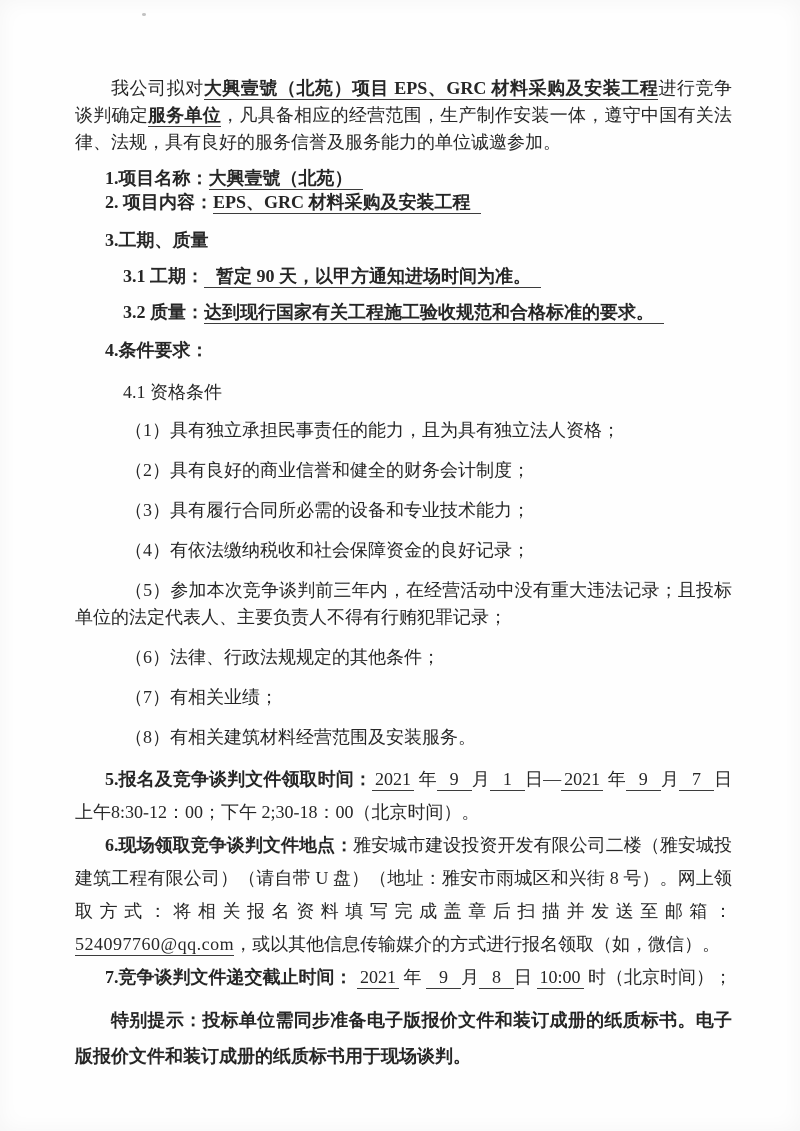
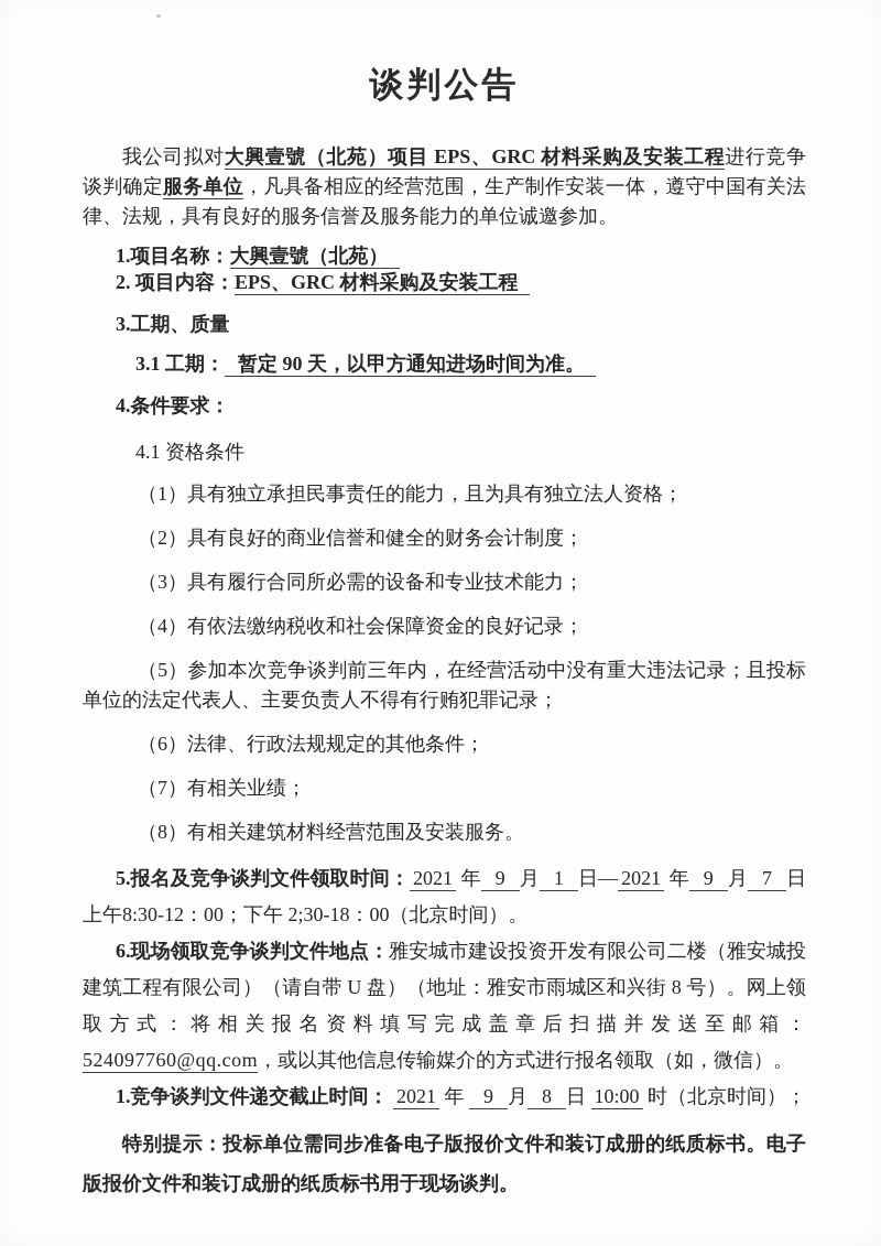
+ 谈判公告
  我公司拟对大興壹號（北苑）项目 EPS、GRC 材料采购及安装工程进行竞争谈判确定服务单位，凡具备相应的经营范围，生产制作安装一体，遵守中国有关法律、法规，具有良好的服务信誉及服务能力的单位诚邀参加。
  1.项目名称：大興壹號（北苑）
  2. 项目内容：EPS、GRC 材料采购及安装工程
  3.工期、质量
  3.1 工期： 暂定 90 天，以甲方通知进场时间为准。
- 3.2 质量：达到现行国家有关工程施工验收规范和合格标准的要求。
  4.条件要求：
  4.1 资格条件
  （1）具有独立承担民事责任的能力，且为具有独立法人资格；
  （2）具有良好的商业信誉和健全的财务会计制度；
  （3）具有履行合同所必需的设备和专业技术能力；
  （4）有依法缴纳税收和社会保障资金的良好记录；
  （5）参加本次竞争谈判前三年内，在经营活动中没有重大违法记录；且投标单位的法定代表人、主要负责人不得有行贿犯罪记录；
  （6）法律、行政法规规定的其他条件；
  （7）有相关业绩；
  （8）有相关建筑材料经营范围及安装服务。
  5.报名及竞争谈判文件领取时间： 2021 年 9 月 1 日— 2021 年 9 月 7 日上午8:30-12：00；下午 2;30-18：00（北京时间）。
  6.现场领取竞争谈判文件地点：雅安城市建设投资开发有限公司二楼（雅安城投建筑工程有限公司）（请自带 U 盘）（地址：雅安市雨城区和兴街 8 号）。网上领取方式：将相关报名资料填写完成盖章后扫描并发送至邮箱：524097760@qq.com，或以其他信息传输媒介的方式进行报名领取（如，微信）。
- 7.竞争谈判文件递交截止时间： 2021 年 9 月 8 日 10:00 时（北京时间）；
+ 1.竞争谈判文件递交截止时间： 2021 年 9 月 8 日 10:00 时（北京时间）；
  特别提示：投标单位需同步准备电子版报价文件和装订成册的纸质标书。电子版报价文件和装订成册的纸质标书用于现场谈判。
